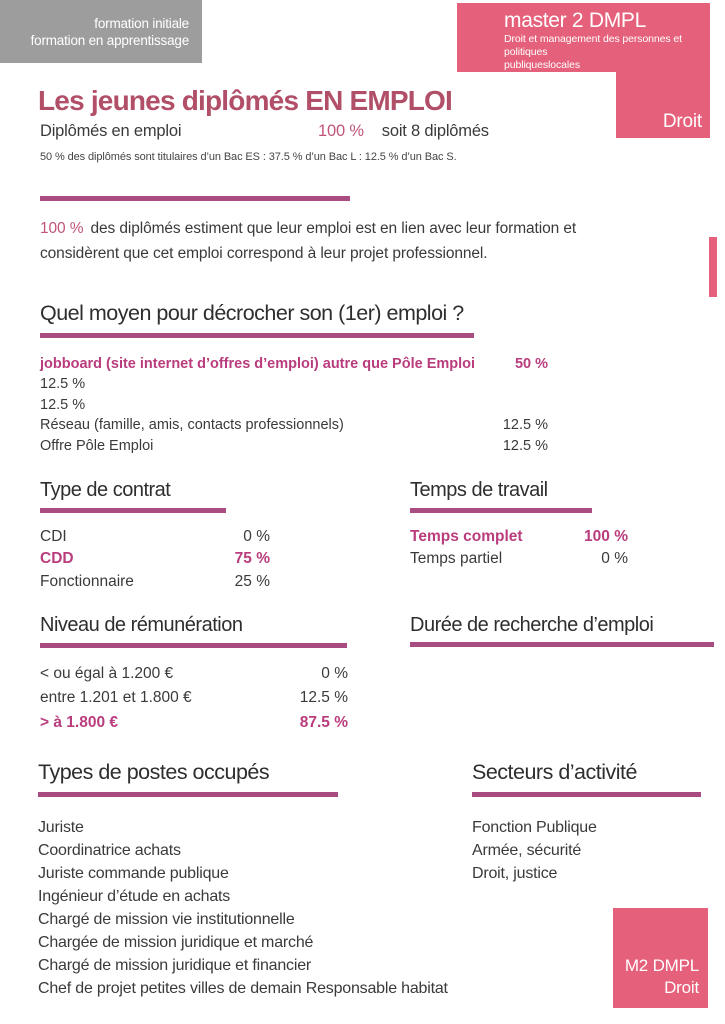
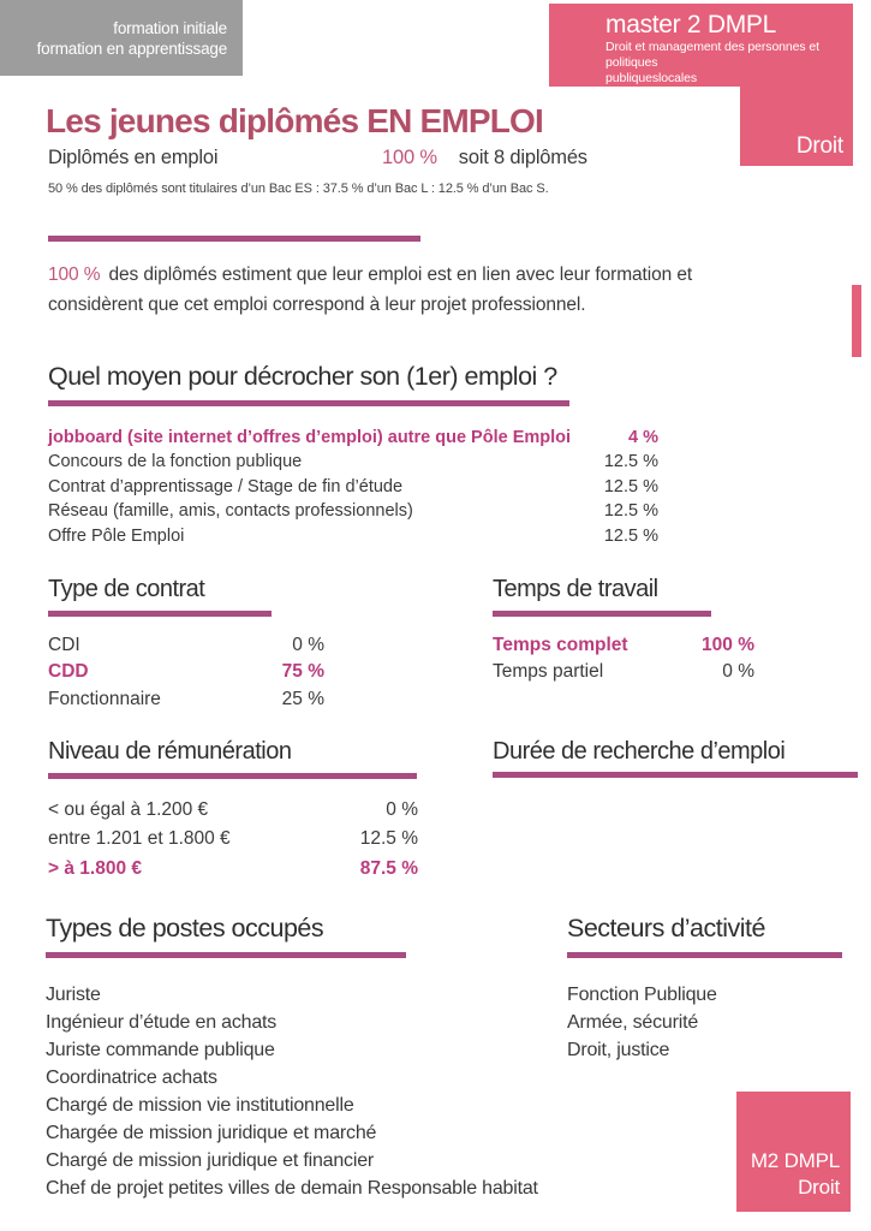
  formation initiale
  formation en apprentissage
  master 2 DMPL
  Droit et management des personnes et politiques
  publiqueslocales
  Droit
  Les jeunes diplômés EN EMPLOI
  Diplômés en emploi
  100 %
  soit 8 diplômés
  50 % des diplômés sont titulaires d’un Bac ES : 37.5 % d’un Bac L : 12.5 % d’un Bac S.
  100 % des diplômés estiment que leur emploi est en lien avec leur formation et
  considèrent que cet emploi correspond à leur projet professionnel.
  Quel moyen pour décrocher son (1er) emploi ?
  jobboard (site internet d’offres d’emploi) autre que Pôle Emploi
- 50 %
+ 4 %
+ Concours de la fonction publique
  12.5 %
+ Contrat d’apprentissage / Stage de fin d’étude
  12.5 %
  Réseau (famille, amis, contacts professionnels)
  12.5 %
  Offre Pôle Emploi
  12.5 %
  Type de contrat
  CDI
  0 %
  CDD
  75 %
  Fonctionnaire
  25 %
  Temps de travail
  Temps complet
  100 %
  Temps partiel
  0 %
  Niveau de rémunération
  < ou égal à 1.200 €
  0 %
  entre 1.201 et 1.800 €
  12.5 %
  > à 1.800 €
  87.5 %
  Durée de recherche d’emploi
  Types de postes occupés
  Juriste
- Coordinatrice achats
+ Ingénieur d’étude en achats
  Juriste commande publique
- Ingénieur d’étude en achats
+ Coordinatrice achats
  Chargé de mission vie institutionnelle
  Chargée de mission juridique et marché
  Chargé de mission juridique et financier
  Chef de projet petites villes de demain Responsable habitat
  Secteurs d’activité
  Fonction Publique
  Armée, sécurité
  Droit, justice
  M2 DMPL
  Droit
